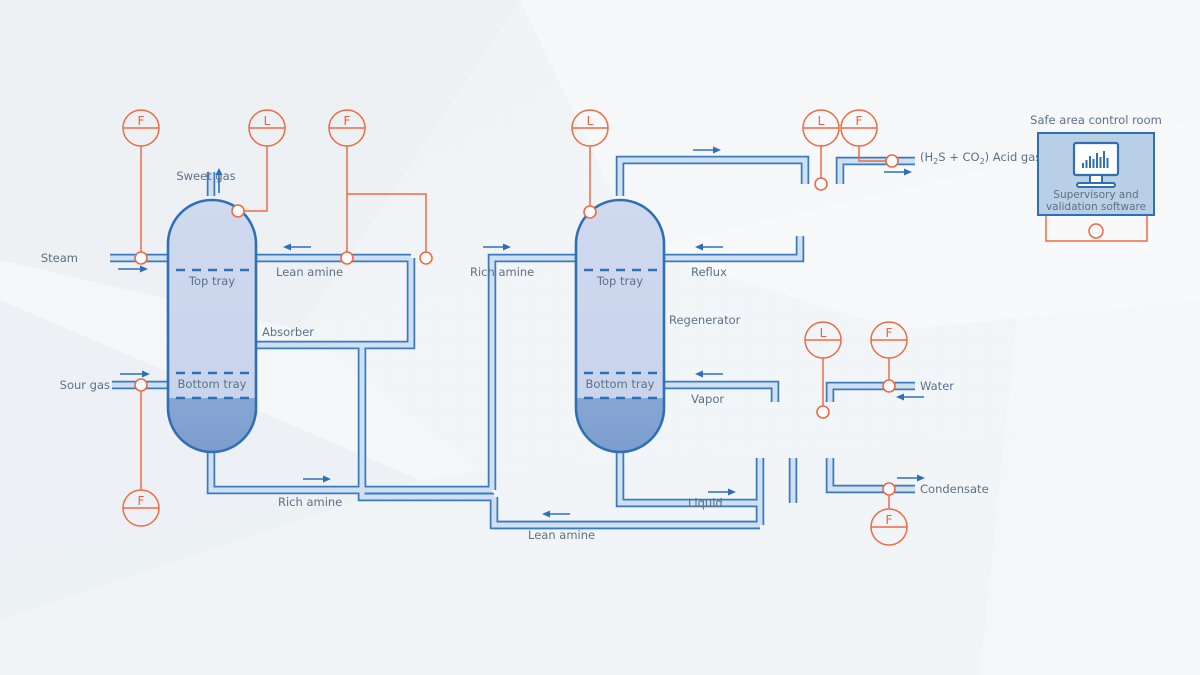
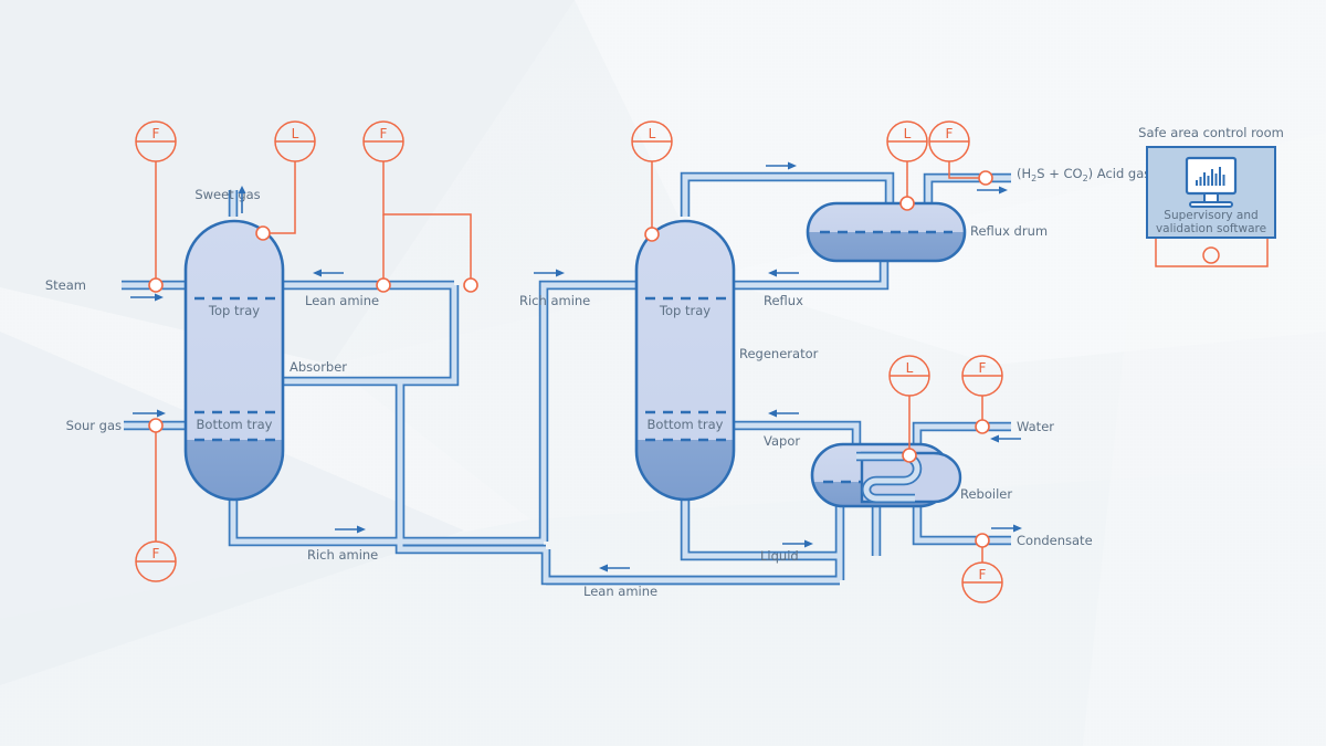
  Top tray
  Bottom tray
  Absorber
  Top tray
  Bottom tray
  Regenerator
+ Reflux drum
+ Reboiler
  Steam
  Sweetas
  Sour gas
  Lean amine
  Rich amine
  Rich amine
  Lean amine
  Reflux
  Vapor
  Liquid
  Water
  Condensate
  (H2 S + CO2 ) Acid ga
  F
  L
  F
  L
  L
  F
  F
  L
  F
  F
  Safe area control room
  Supervisory and
  validation software
